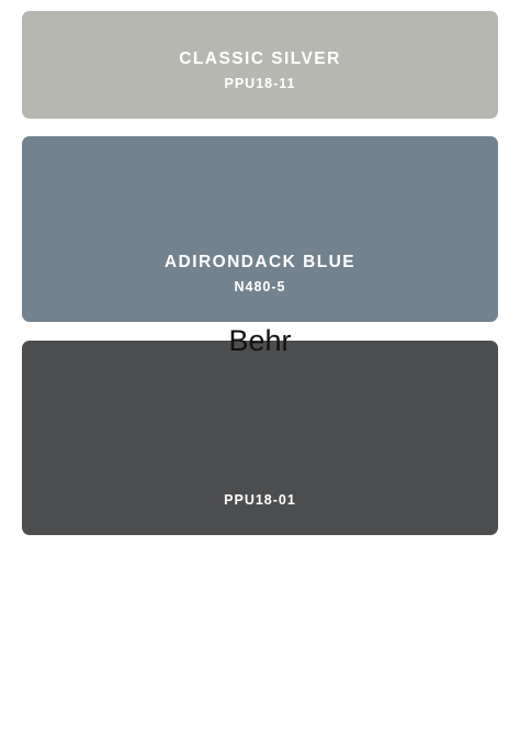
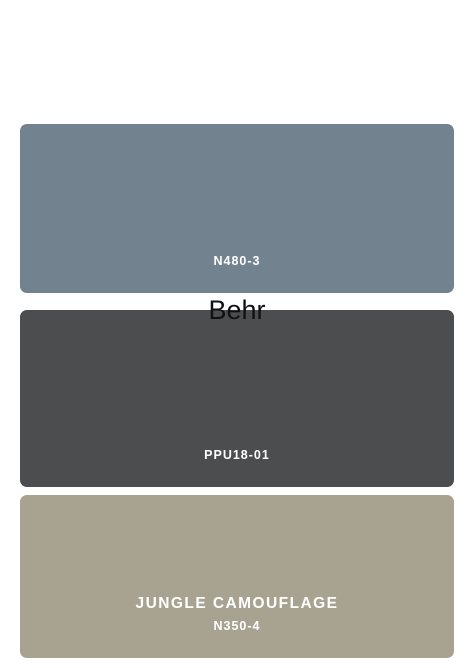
- CLASSIC SILVER
- PPU18-11
- ADIRONDACK BLUE
- N480-5
+ N480-3
  PPU18-01
+ JUNGLE CAMOUFLAGE
+ N350-4
  Behr
